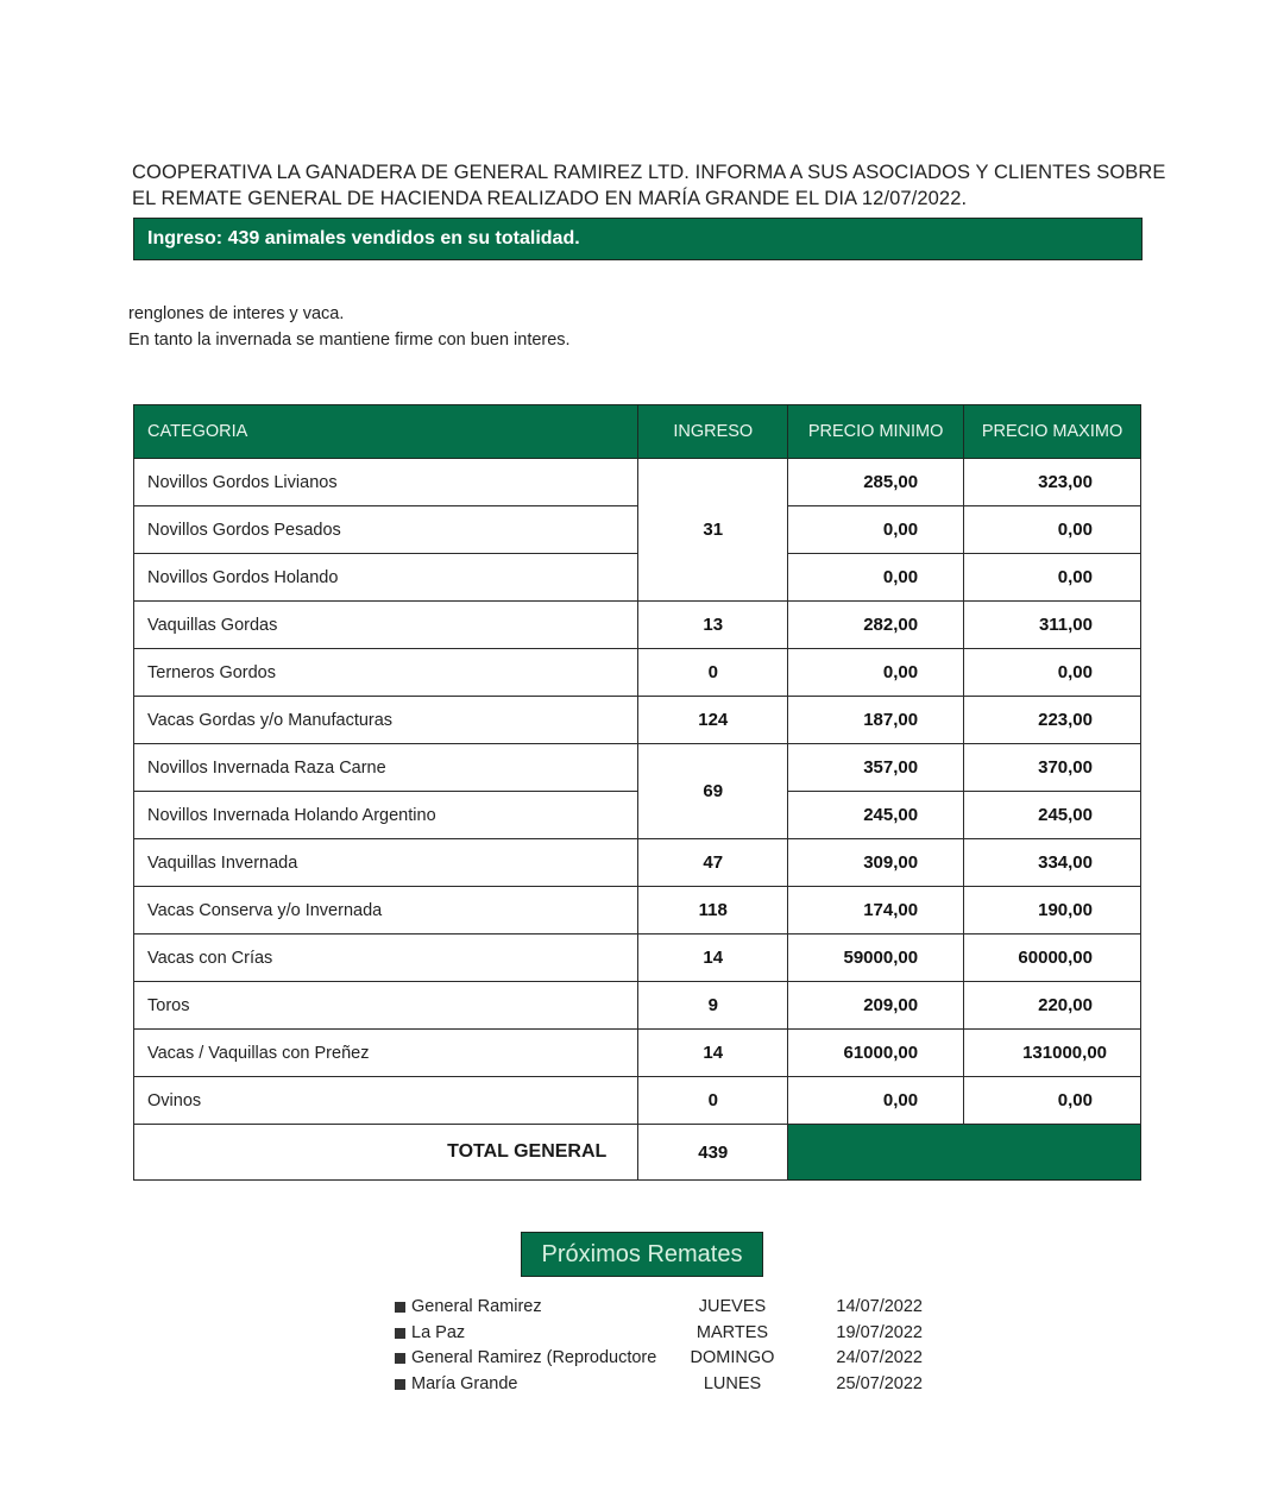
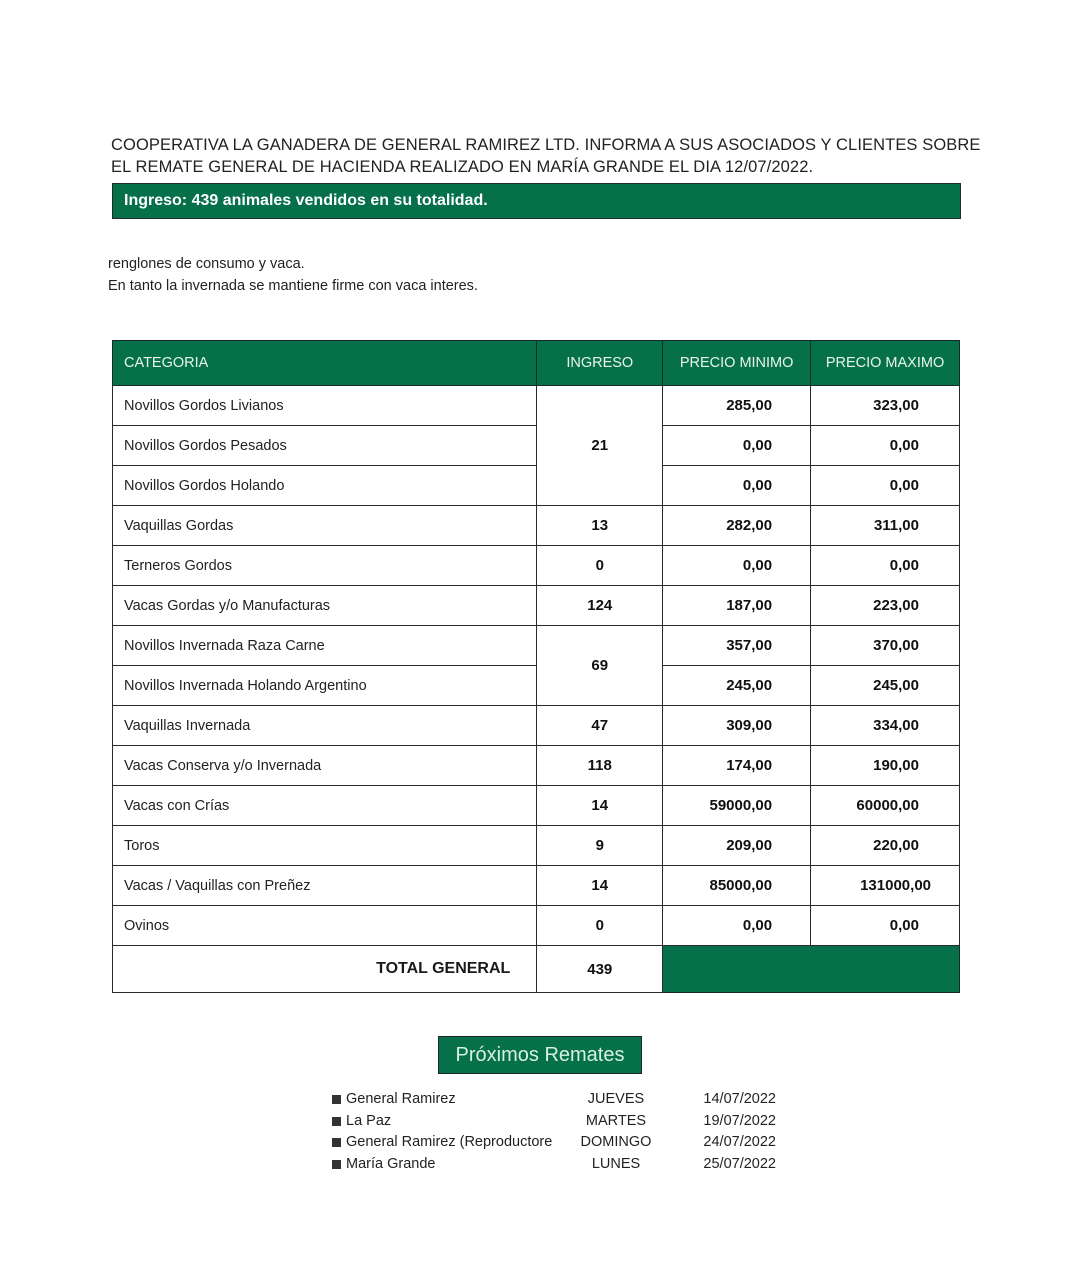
  COOPERATIVA LA GANADERA DE GENERAL RAMIREZ LTD. INFORMA A SUS ASOCIADOS Y CLIENTES SOBRE
  EL REMATE GENERAL DE HACIENDA REALIZADO EN MARÍA GRANDE EL DIA 12/07/2022.
  Ingreso: 439 animales vendidos en su totalidad.
- renglones de interes y vaca.
+ renglones de consumo y vaca.
- En tanto la invernada se mantiene firme con buen interes.
+ En tanto la invernada se mantiene firme con vaca interes.
  CATEGORIA	INGRESO	PRECIO MINIMO	PRECIO MAXIMO
- Novillos Gordos Livianos	31	285,00	323,00
+ Novillos Gordos Livianos	21	285,00	323,00
  Novillos Gordos Pesados	0,00	0,00
  Novillos Gordos Holando	0,00	0,00
  Vaquillas Gordas	13	282,00	311,00
  Terneros Gordos	0	0,00	0,00
  Vacas Gordas y/o Manufacturas	124	187,00	223,00
  Novillos Invernada Raza Carne	69	357,00	370,00
  Novillos Invernada Holando Argentino	245,00	245,00
  Vaquillas Invernada	47	309,00	334,00
  Vacas Conserva y/o Invernada	118	174,00	190,00
  Vacas con Crías	14	59000,00	60000,00
  Toros	9	209,00	220,00
- Vacas / Vaquillas con Preñez	14	61000,00	131000,00
+ Vacas / Vaquillas con Preñez	14	85000,00	131000,00
  Ovinos	0	0,00	0,00
  TOTAL GENERAL	439
  Próximos Remates
  General Ramirez
  JUEVES
  14/07/2022
  La Paz
  MARTES
  19/07/2022
  General Ramirez (Reproductore
  DOMINGO
  24/07/2022
  María Grande
  LUNES
  25/07/2022
